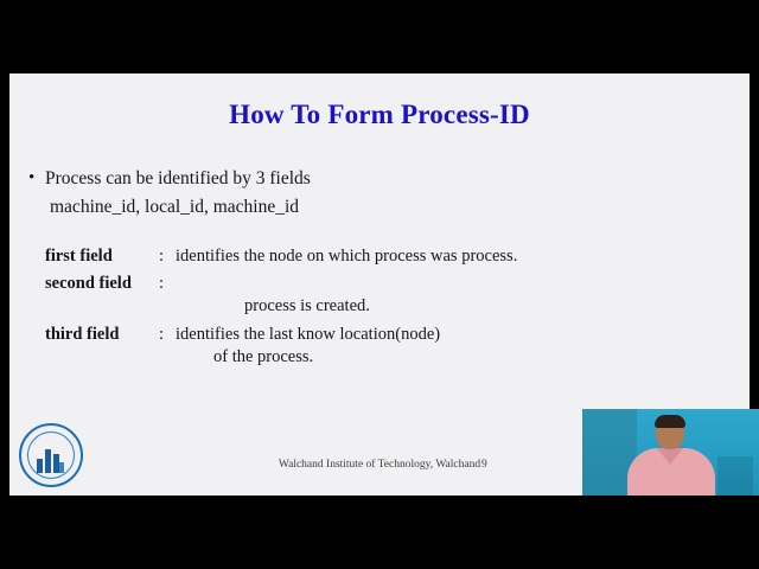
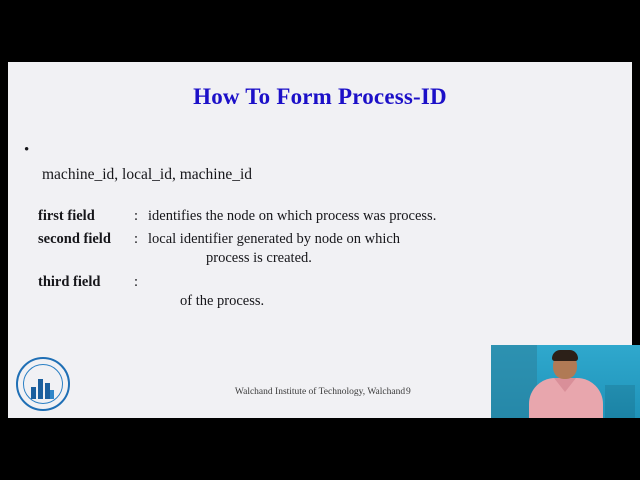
  How To Form Process-ID
  •
- Process can be identified by 3 fields
  machine_id, local_id, machine_id
  first field
  :
  identifies the node on which process was process.
  second field
  :
+ local identifier generated by node on which
  process is created.
  third field
  :
- identifies the last know location(node)
  of the process.
  Walchand Institute of Technology, Walchand
  9
